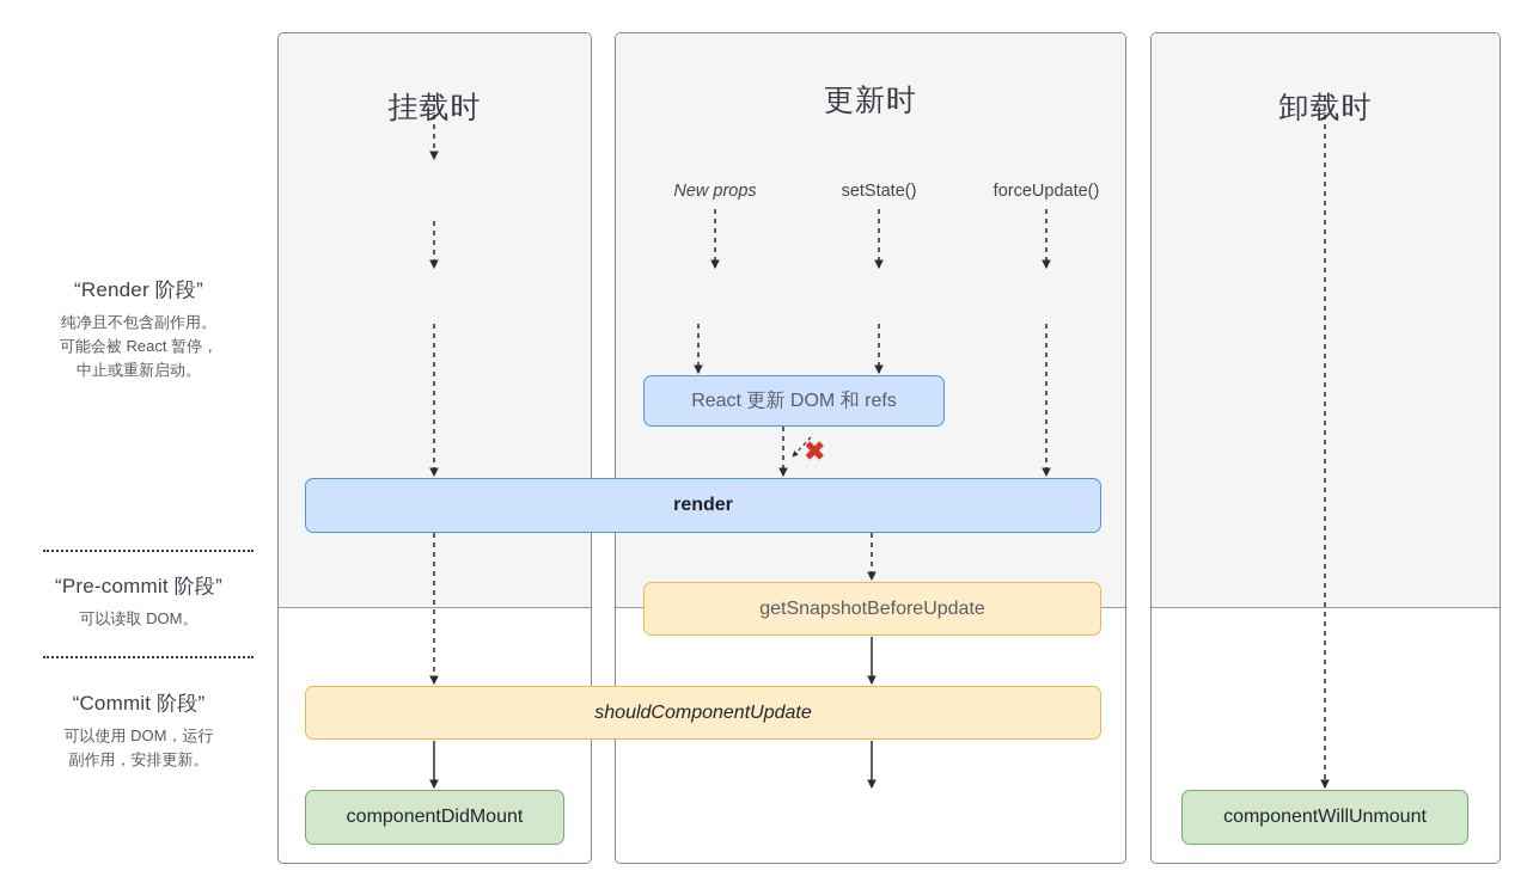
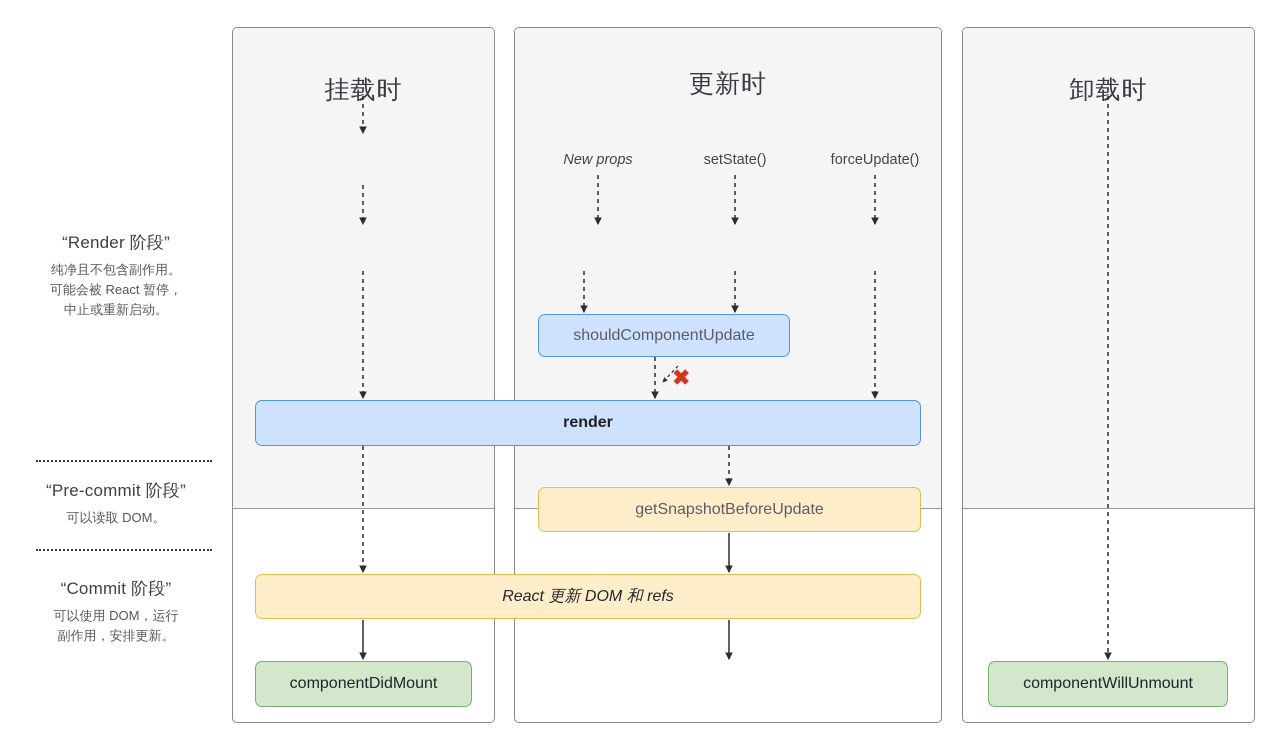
  “Render 阶段”
  纯净且不包含副作用。
  可能会被 React 暂停，
  中止或重新启动。
  “Pre-commit 阶段”
  可以读取 DOM。
  “Commit 阶段”
  可以使用 DOM，运行
  副作用，安排更新。
  更新时
  New props
  setState()
  forceUpdate()
- React 更新 DOM 和 refs
+ shouldComponentUpdate
  render
  getSnapshotBeforeUpdate
- shouldComponentUpdate
+ React 更新 DOM 和 refs
  componentDidMount
  componentWillUnmount
  ✖
